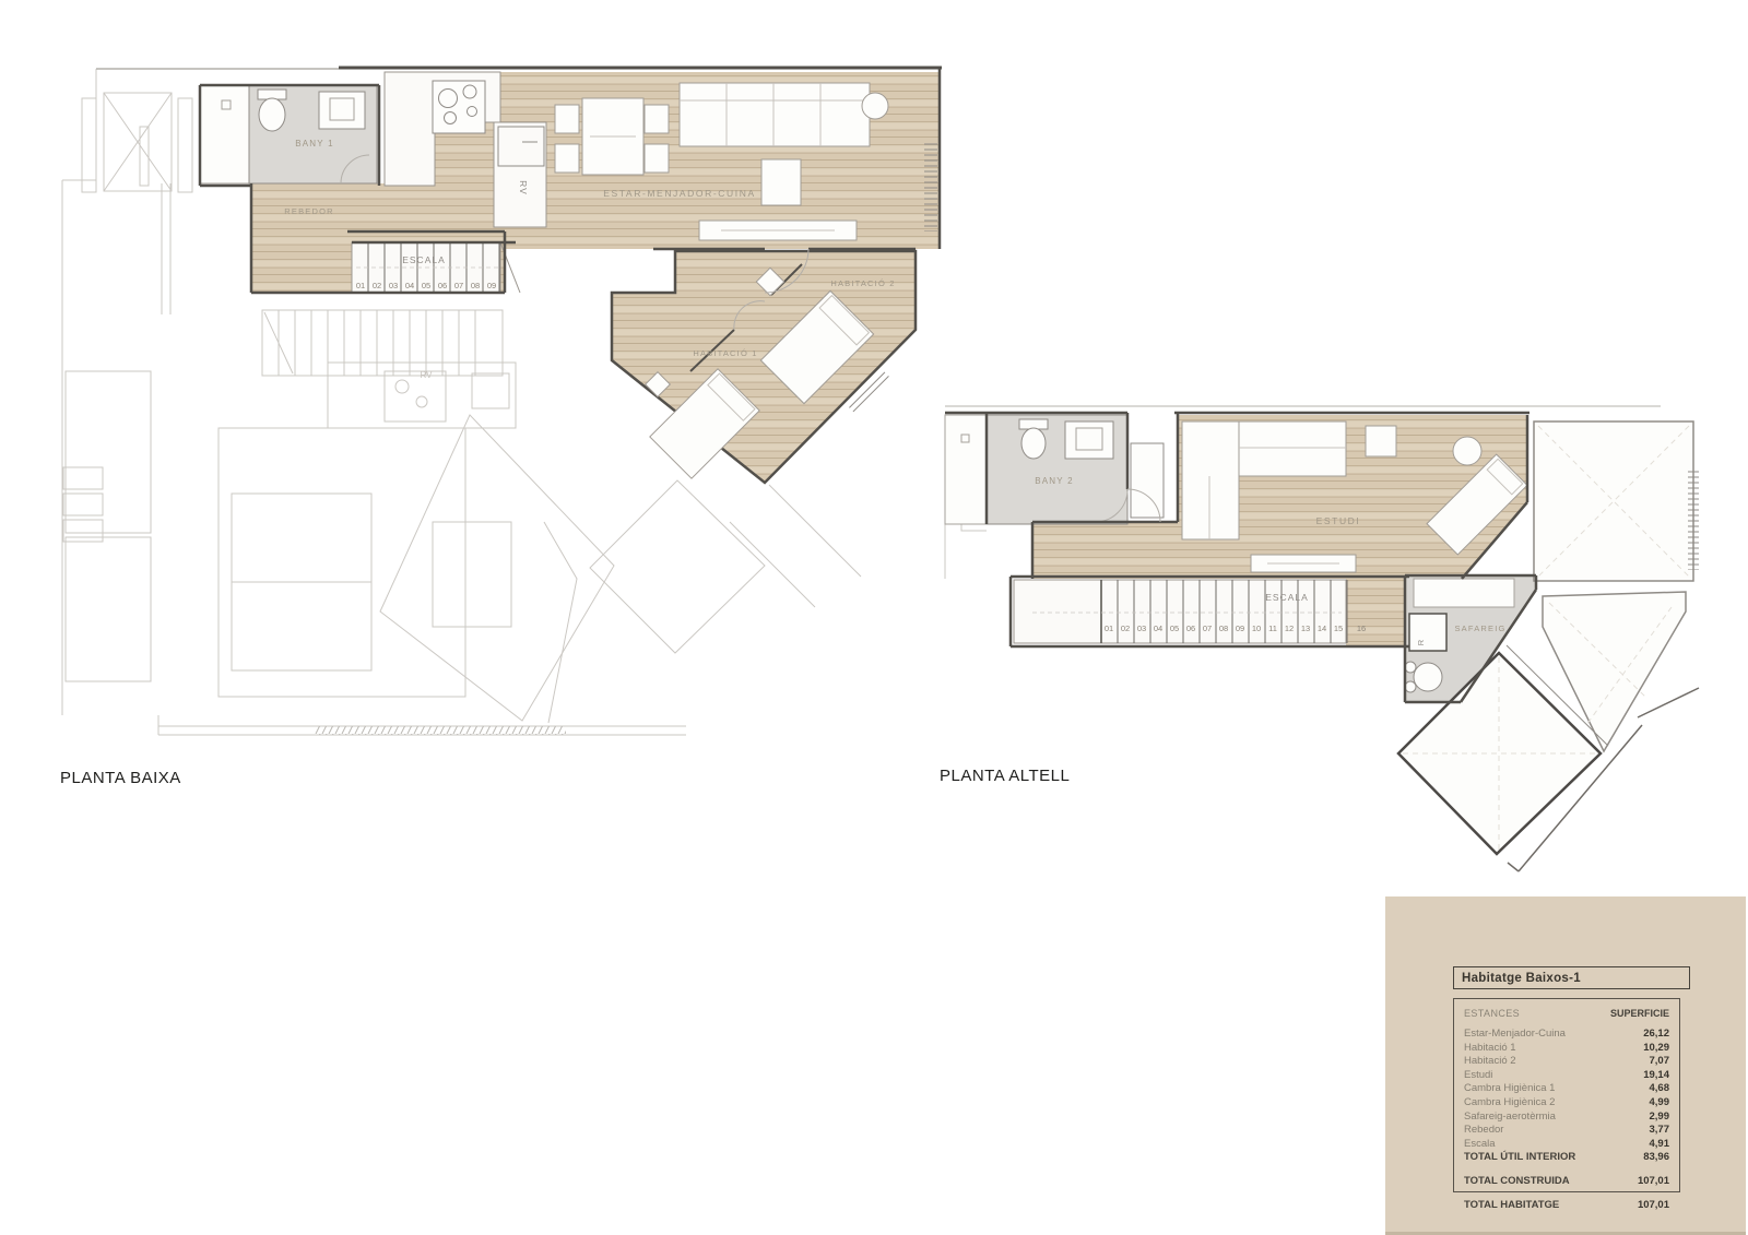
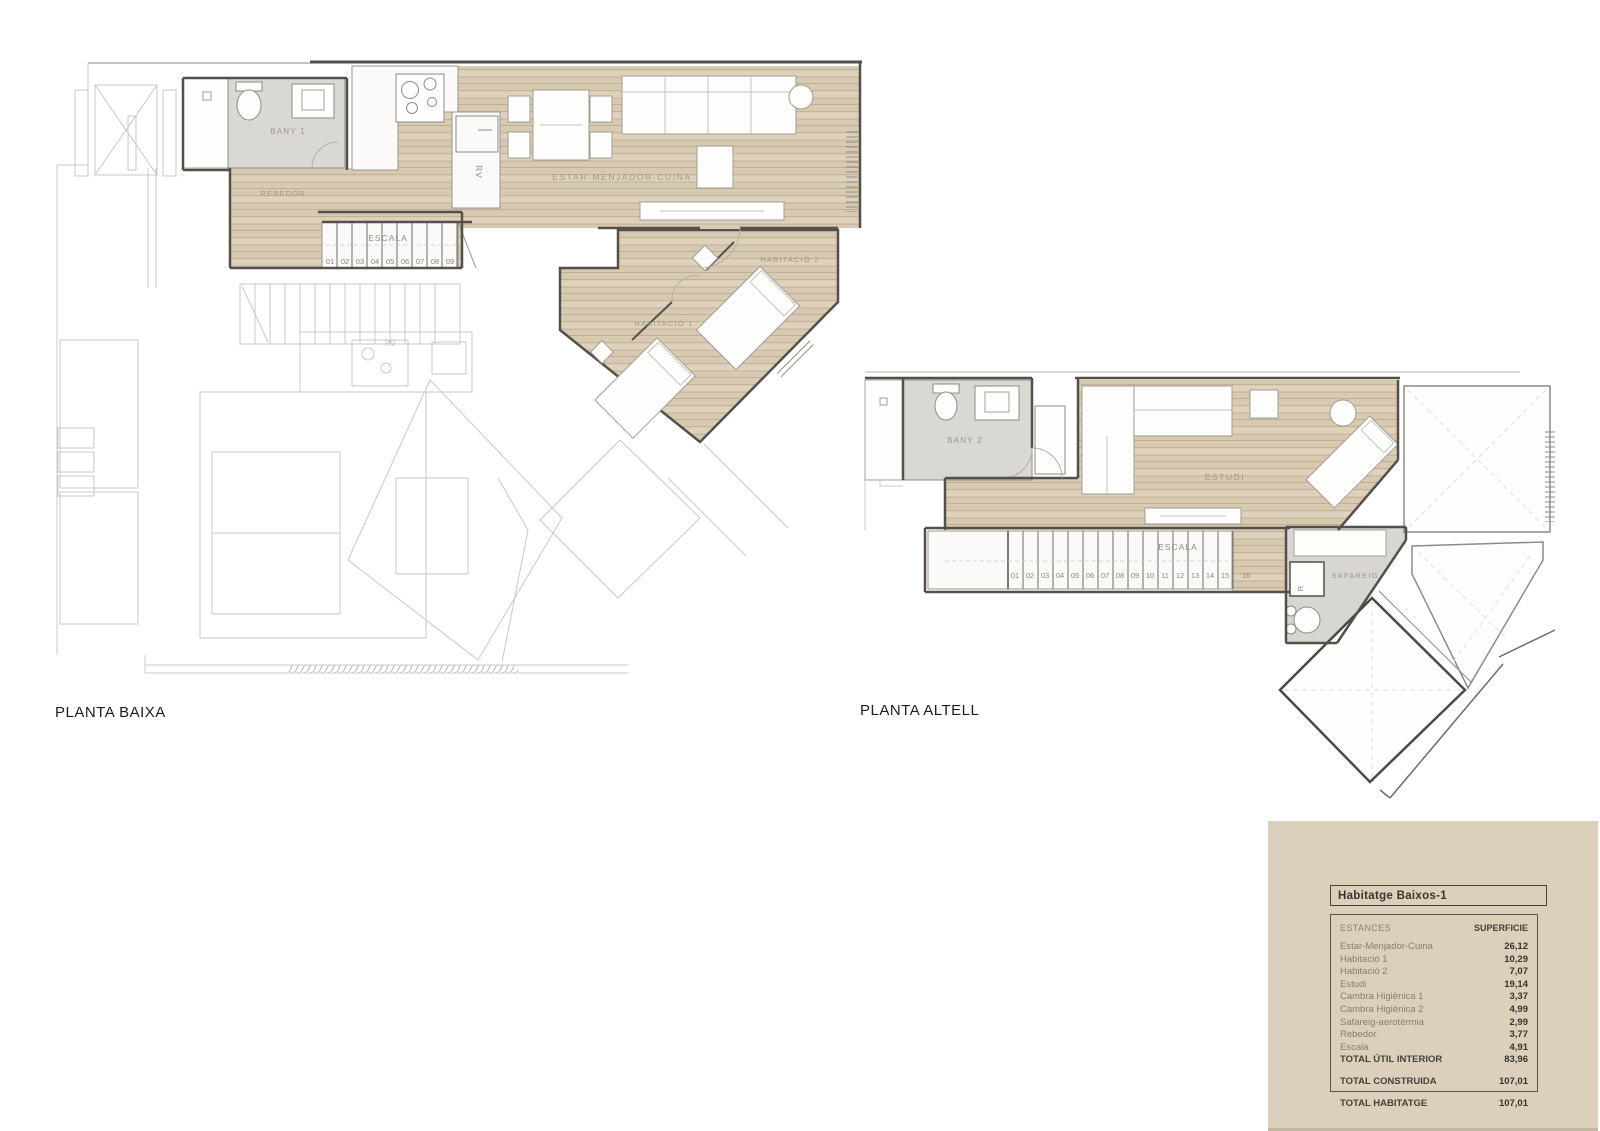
  RV
  ESCALA
  01
  02
  03
  04
  05
  06
  07
  08
  09
  BANY 1
  REBEDOR
  ESTAR-MENJADOR-CUINA
  HABITACIÓ 2
  HABITACIÓ 1
  ESCALA
  01
  02
  03
  04
  05
  06
  07
  08
  09
  10
  11
  12
  13
  14
  15
  16
  SAFAREIG
  BANY 2
  ESTUDI
  PLANTA BAIXA
  PLANTA ALTELL
  Habitatge Baixos-1
  ESTANCES
  SUPERFICIE
  Estar-Menjador-Cuina
  26,12
  Habitació 1
  10,29
  Habitació 2
  7,07
  Estudi
  19,14
  Cambra Higiènica 1
- 4,68
+ 3,37
  Cambra Higiènica 2
  4,99
  Safareig-aerotèrmia
  2,99
  Rebedor
  3,77
  Escala
  4,91
  TOTAL ÚTIL INTERIOR
  83,96
  TOTAL CONSTRUIDA
  107,01
  TOTAL HABITATGE
  107,01
